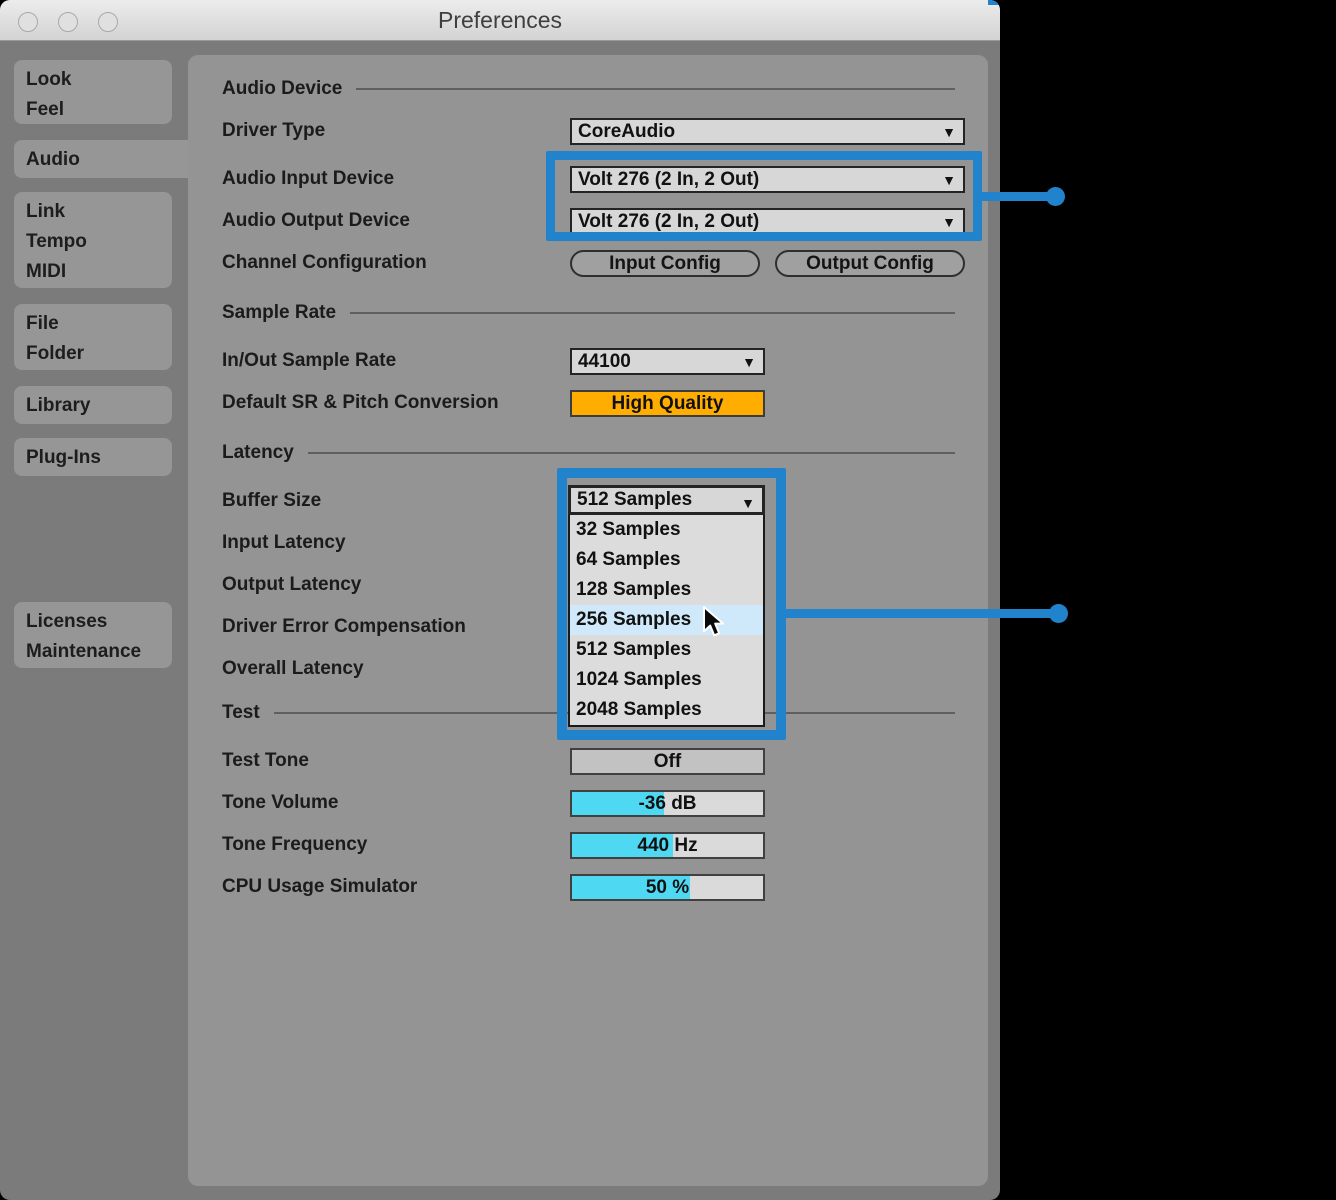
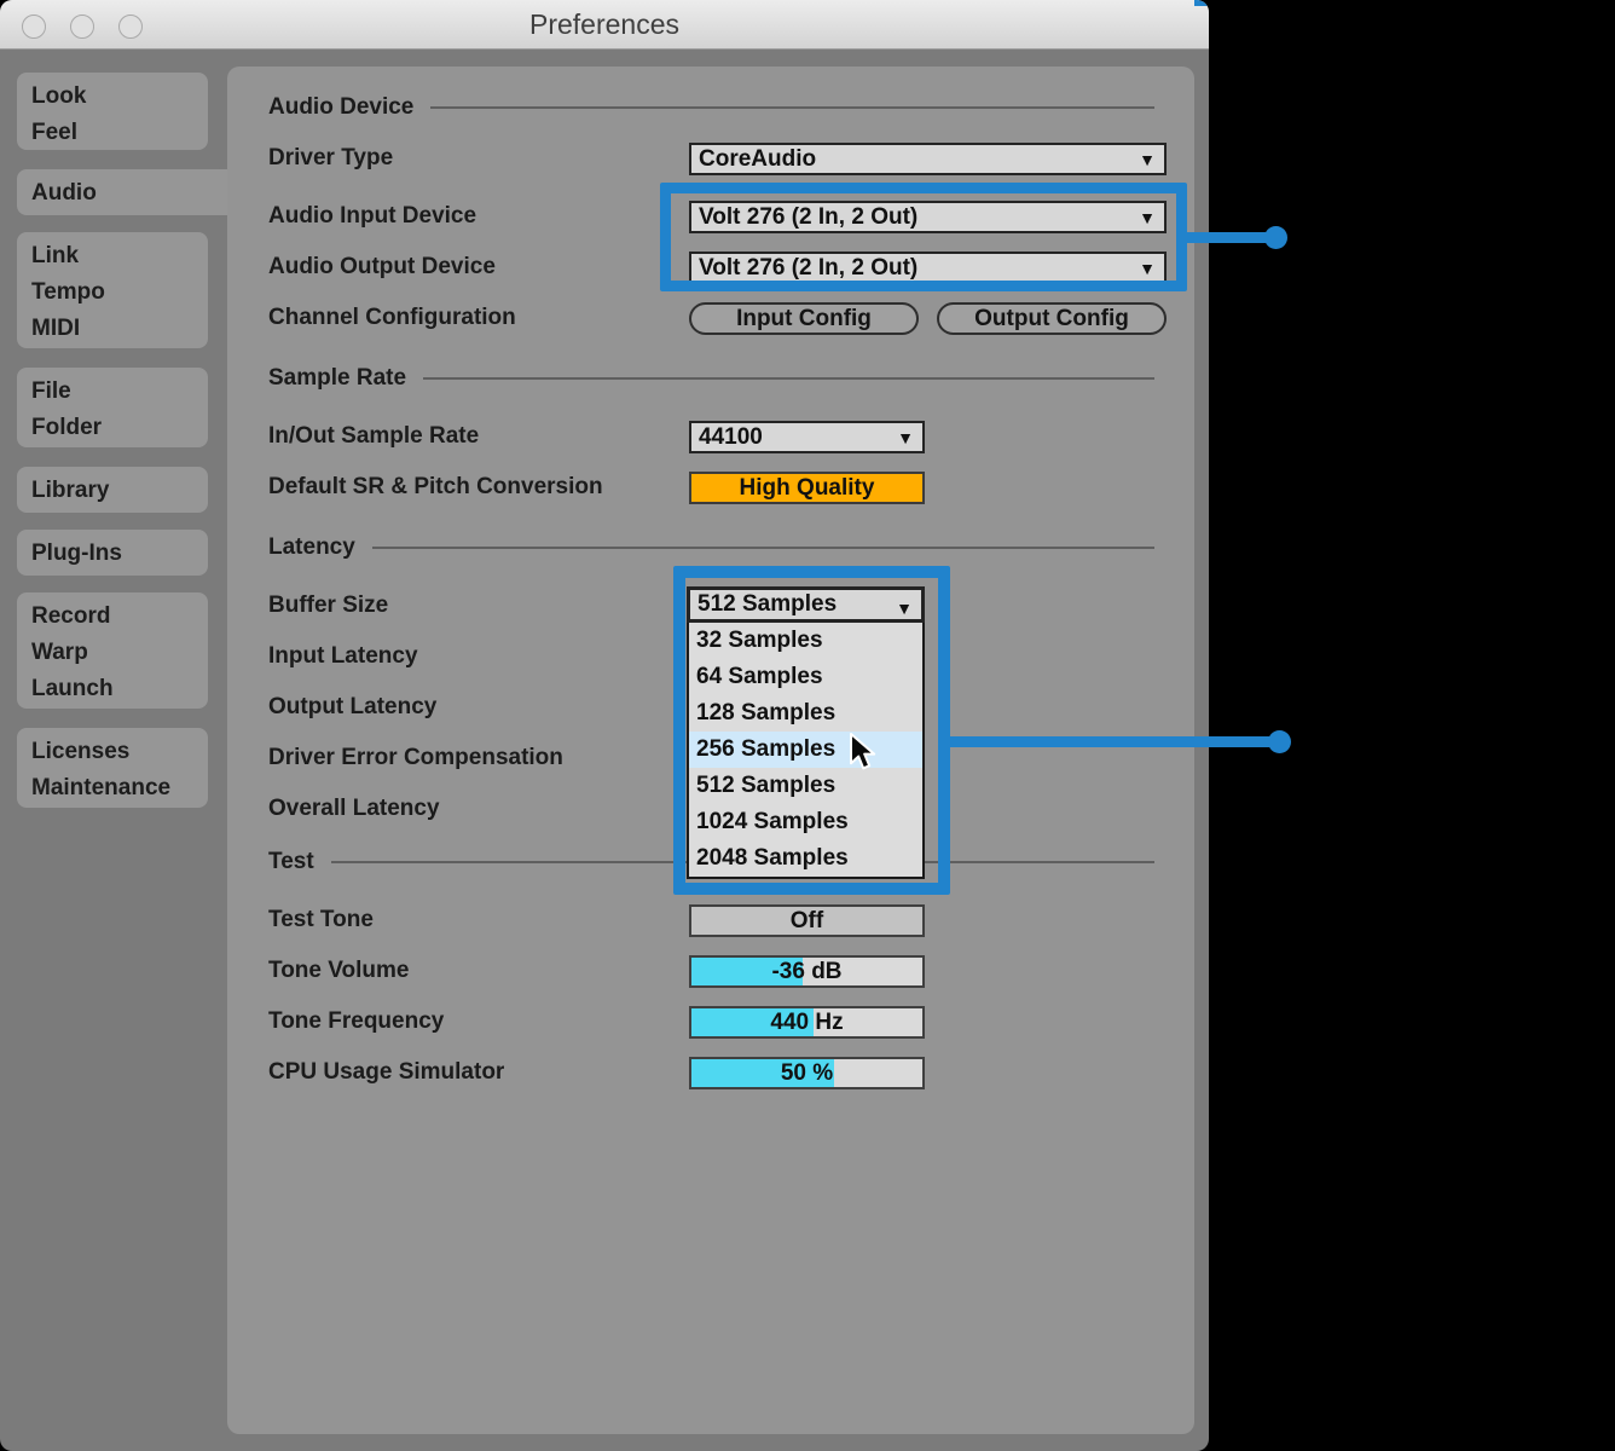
  Preferences
  Look
  Feel
  Audio
  Link
  Tempo
  MIDI
  File
  Folder
  Library
  Plug-Ins
+ Record
+ Warp
+ Launch
  Licenses
  Maintenance
  Audio Device
  Driver Type
  CoreAudio
  ▼
  Audio Input Device
  Volt 276 (2 In, 2 Out)
  ▼
  Audio Output Device
  Volt 276 (2 In, 2 Out)
  ▼
  Channel Configuration
  Input Config
  Output Config
  Sample Rate
  In/Out Sample Rate
  44100
  ▼
  Default SR & Pitch Conversion
  High Quality
  Latency
  Buffer Size
  512 Samples
  ▼
  32 Samples
  64 Samples
  128 Samples
  256 Samples
  512 Samples
  1024 Samples
  2048 Samples
  Input Latency
  Output Latency
  Driver Error Compensation
  Overall Latency
  Test
  Test Tone
  Off
  Tone Volume
  -36 dB
  Tone Frequency
  440 Hz
  CPU Usage Simulator
  50 %
